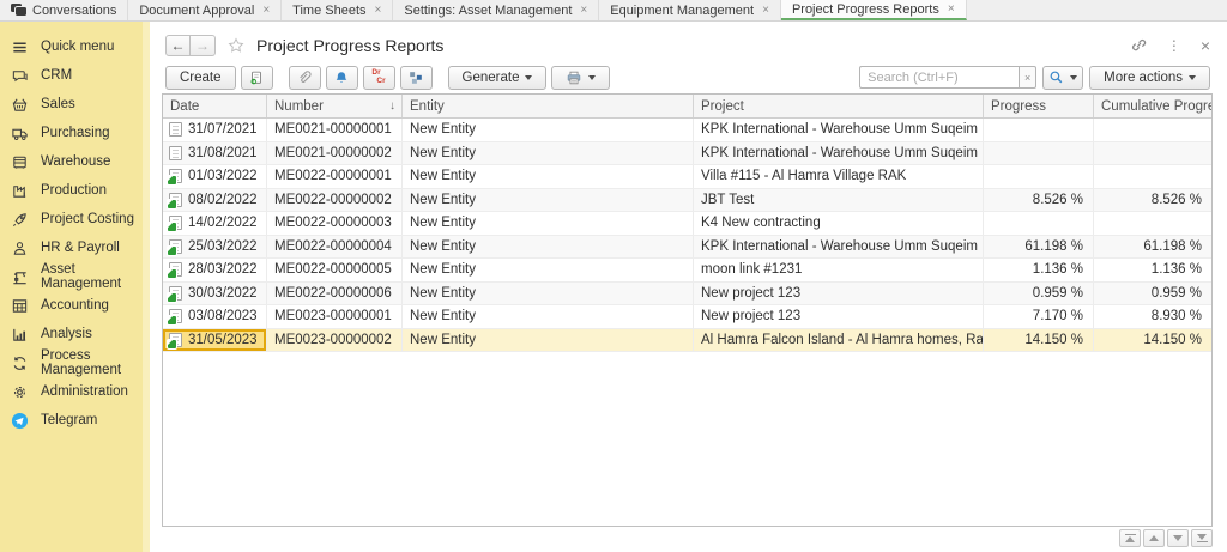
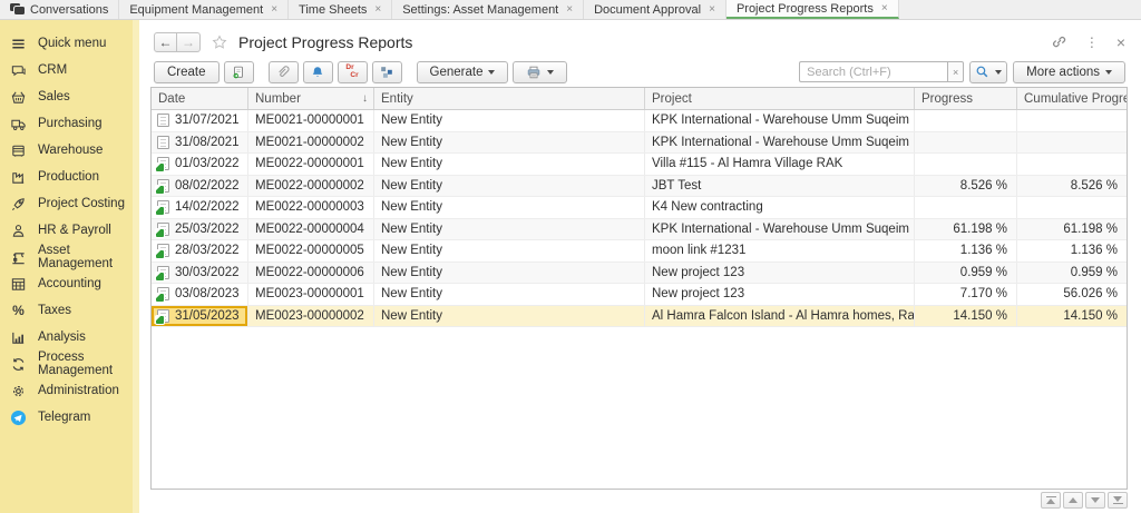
  Conversations
- Document Approval
+ Equipment Management
  ×
  Time Sheets
  ×
  Settings: Asset Management
  ×
- Equipment Management
+ Document Approval
  ×
  Project Progress Reports
  ×
  Quick menu
  CRM
  Sales
  Purchasing
  Warehouse
  Production
  Project Costing
  HR & Payroll
  Asset Management
  Accounting
+ %
+ Taxes
  Analysis
  Process Management
  Administration
  Telegram
  ←
  →
  Project Progress Reports
  ⋮
  ×
  Create
  Generate
  Search (Ctrl+F)
  ×
  More actions
  Date
  Number
  ↓
  Entity
  Project
  Progress
  Cumulative Progr
  31/07/2021
  ME0021-00000001
  New Entity
  KPK International - Warehouse Umm Suqeim
  31/08/2021
  ME0021-00000002
  New Entity
  KPK International - Warehouse Umm Suqeim
  01/03/2022
  ME0022-00000001
  New Entity
  Villa #115 - Al Hamra Village RAK
  08/02/2022
  ME0022-00000002
  New Entity
  JBT Test
  8.526 %
  8.526 %
  14/02/2022
  ME0022-00000003
  New Entity
  K4 New contracting
  25/03/2022
  ME0022-00000004
  New Entity
  KPK International - Warehouse Umm Suqeim
  61.198 %
  61.198 %
  28/03/2022
  ME0022-00000005
  New Entity
  moon link #1231
  1.136 %
  1.136 %
  30/03/2022
  ME0022-00000006
  New Entity
  New project 123
  0.959 %
  0.959 %
  03/08/2023
  ME0023-00000001
  New Entity
  New project 123
  7.170 %
- 8.930 %
+ 56.026 %
  31/05/2023
  ME0023-00000002
  New Entity
  Al Hamra Falcon Island - Al Hamra homes, Ra
  14.150 %
  14.150 %
